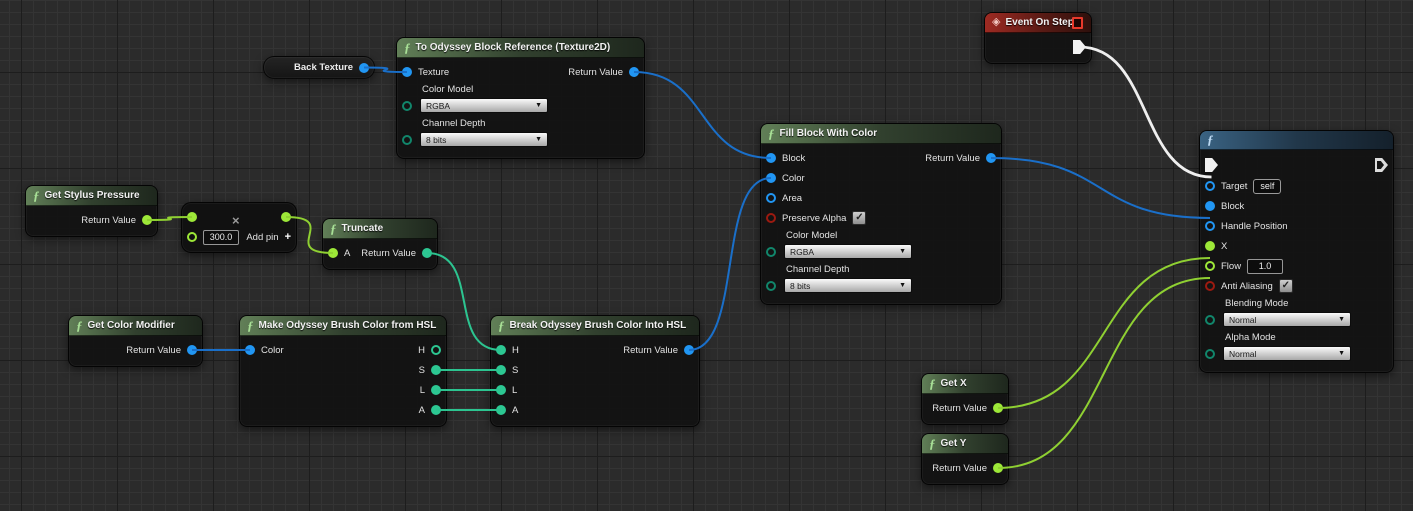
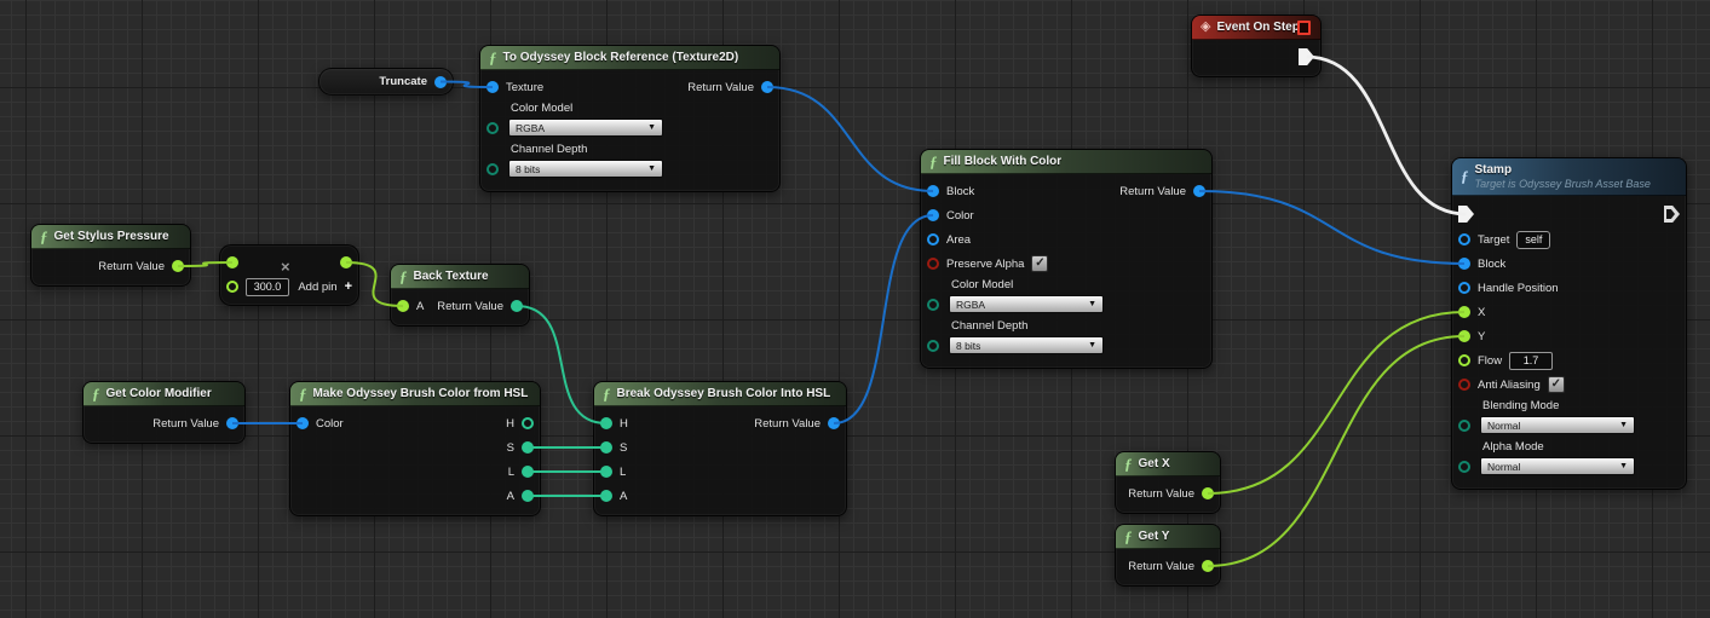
- Back Texture
+ Truncate
  ƒ
  To Odyssey Block Reference (Texture2D)
  Texture
  Return Value
  Color Model
  RGBA
  Channel Depth
  8 bits
  ◈
  Event On Ste
  ƒ
  Get Stylus Pressure
  Return Value
  300.0
  Add pin
  +
  ×
  ƒ
- Truncate
+ Back Texture
  A
  Return Value
  ƒ
  Get Color Modifier
  Return Value
  ƒ
  Make Odyssey Brush Color from HSL
  Color
  H
  S
  L
  A
  ƒ
  Break Odyssey Brush Color Into HSL
  H
  Return Value
  S
  L
  A
  ƒ
  Fill Block With Color
  Block
  Return Value
  Color
  Area
  Preserve Alpha
  ✓
  Color Model
  RGBA
  Channel Depth
  8 bits
  ƒ
  Get X
  Return Value
  ƒ
  Get Y
  Return Value
  ƒ
+ Stamp
+ Target is Odyssey Brush Asset Base
  Target
  self
  Block
  Handle Position
  X
+ Y
  Flow
- 1.0
+ 1.7
  Anti Aliasing
  ✓
  Blending Mode
  Normal
  Alpha Mode
  Normal
